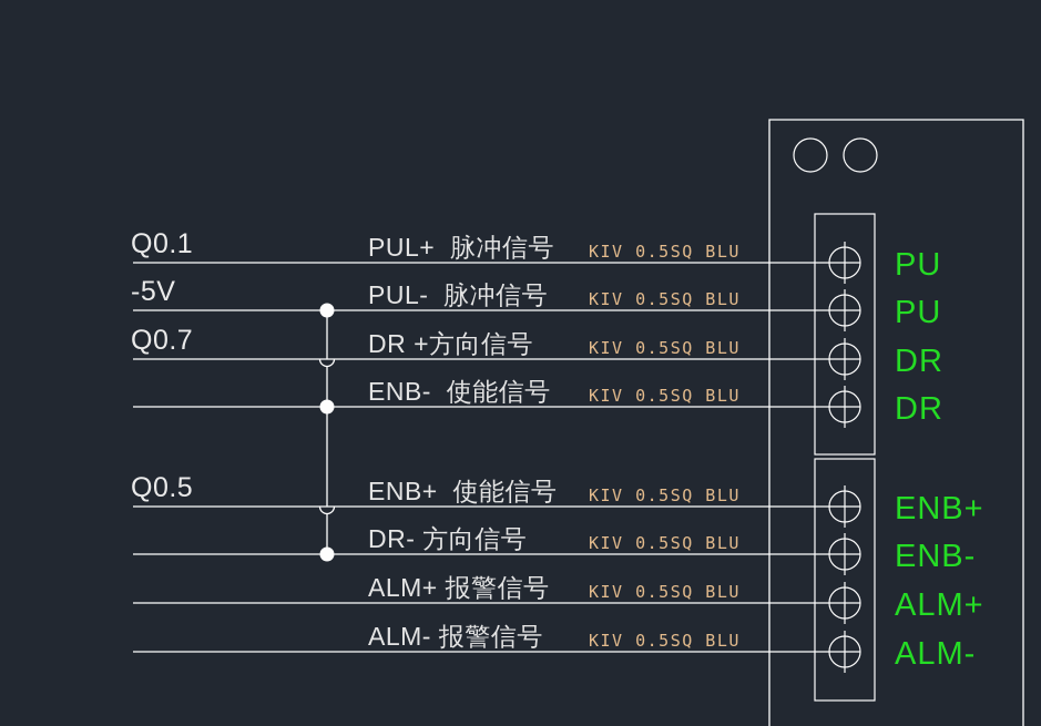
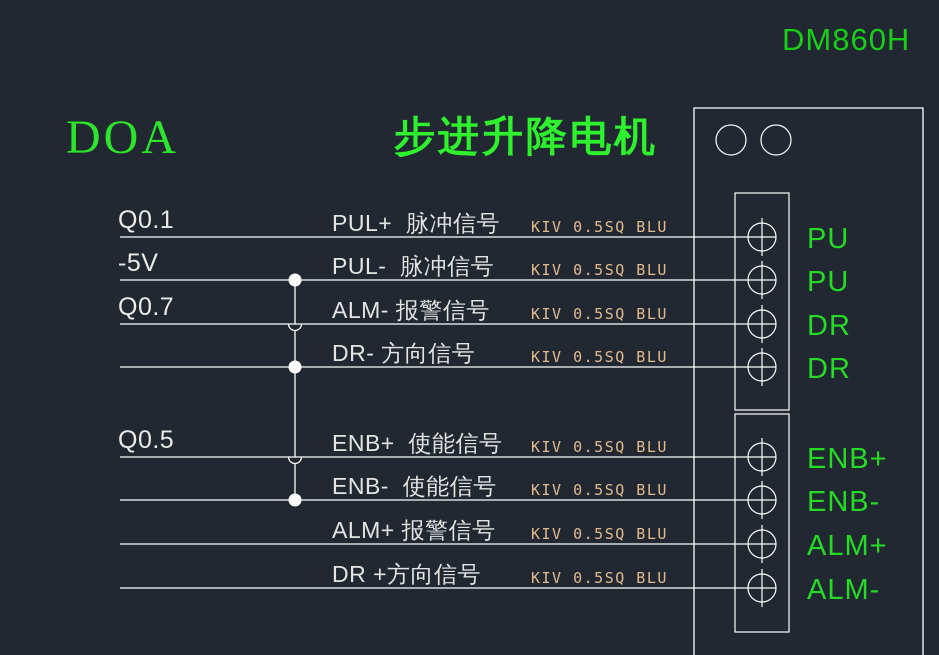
+ DM860H
+ DOA
+ 步进升降电机
  Q0.1
  PUL+ 脉冲信号
  KIV 0.5SQ BLU
  PU
  -5V
  PUL- 脉冲信号
  KIV 0.5SQ BLU
  PU
  Q0.7
- DR +方向信号
+ ALM- 报警信号
  KIV 0.5SQ BLU
  DR
- ENB- 使能信号
+ DR- 方向信号
  KIV 0.5SQ BLU
  DR
  Q0.5
  ENB+ 使能信号
  KIV 0.5SQ BLU
  ENB+
- DR- 方向信号
+ ENB- 使能信号
  KIV 0.5SQ BLU
  ENB-
  ALM+ 报警信号
  KIV 0.5SQ BLU
  ALM+
- ALM- 报警信号
+ DR +方向信号
  KIV 0.5SQ BLU
  ALM-
